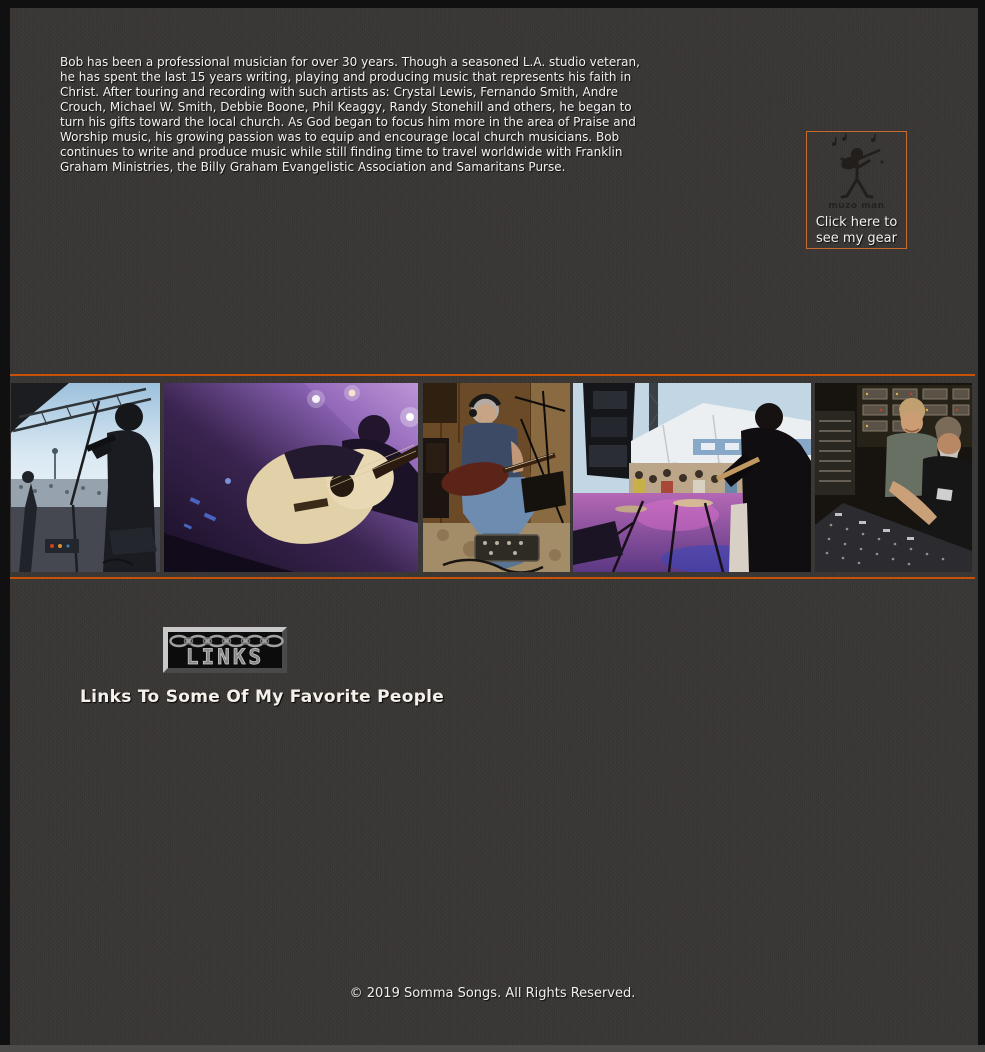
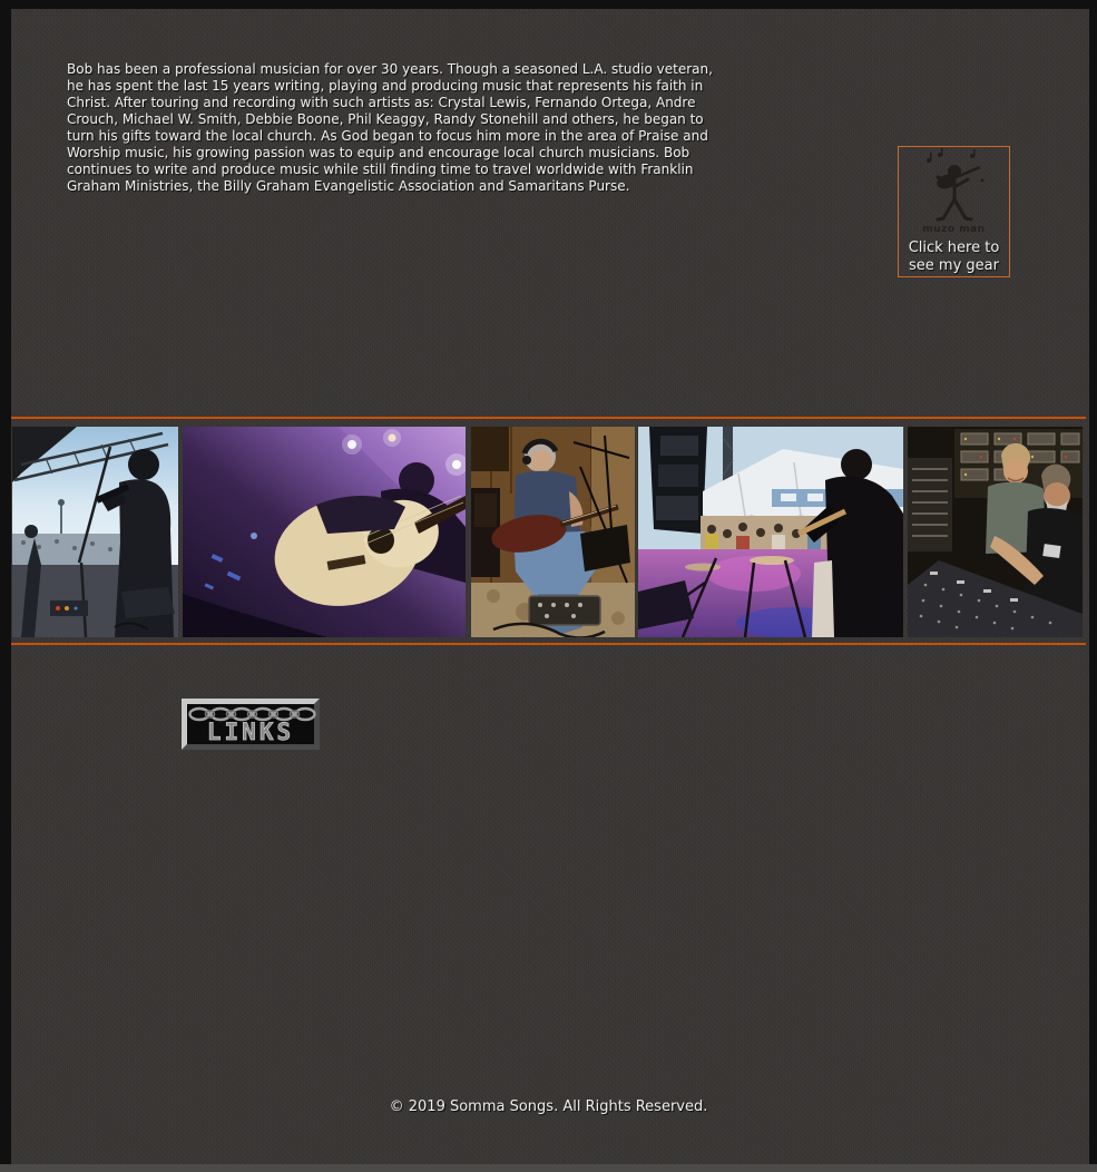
- Bob has been a professional musician for over 30 years. Though a seasoned L.A. studio veteran, he has spent the last 15 years writing, playing and producing music that represents his faith in Christ. After touring and recording with such artists as: Crystal Lewis, Fernando Smith, Andre Crouch, Michael W. Smith, Debbie Boone, Phil Keaggy, Randy Stonehill and others, he began to turn his gifts toward the local church. As God began to focus him more in the area of Praise and Worship music, his growing passion was to equip and encourage local church musicians. Bob continues to write and produce music while still finding time to travel worldwide with Franklin Graham Ministries, the Billy Graham Evangelistic Association and Samaritans Purse.
+ Bob has been a professional musician for over 30 years. Though a seasoned L.A. studio veteran, he has spent the last 15 years writing, playing and producing music that represents his faith in Christ. After touring and recording with such artists as: Crystal Lewis, Fernando Ortega, Andre Crouch, Michael W. Smith, Debbie Boone, Phil Keaggy, Randy Stonehill and others, he began to turn his gifts toward the local church. As God began to focus him more in the area of Praise and Worship music, his growing passion was to equip and encourage local church musicians. Bob continues to write and produce music while still finding time to travel worldwide with Franklin Graham Ministries, the Billy Graham Evangelistic Association and Samaritans Purse.
  muzo man
  Click here to
  see my gear
  LINKS
- Links To Some Of My Favorite People
  © 2019 Somma Songs. All Rights Reserved.
